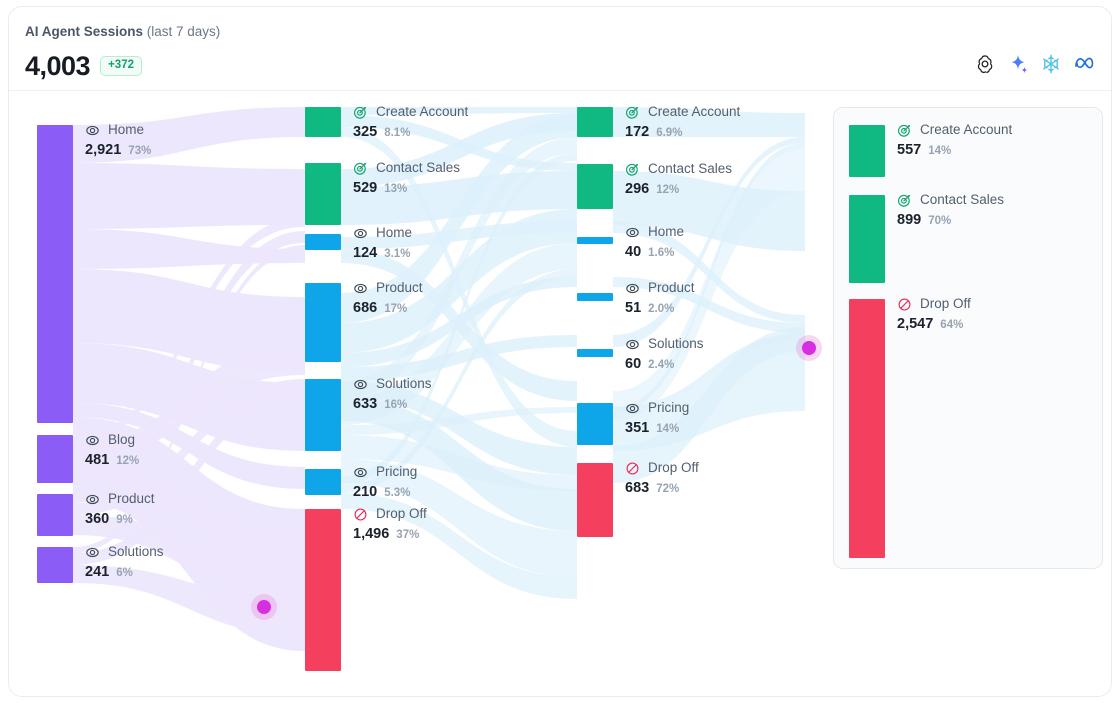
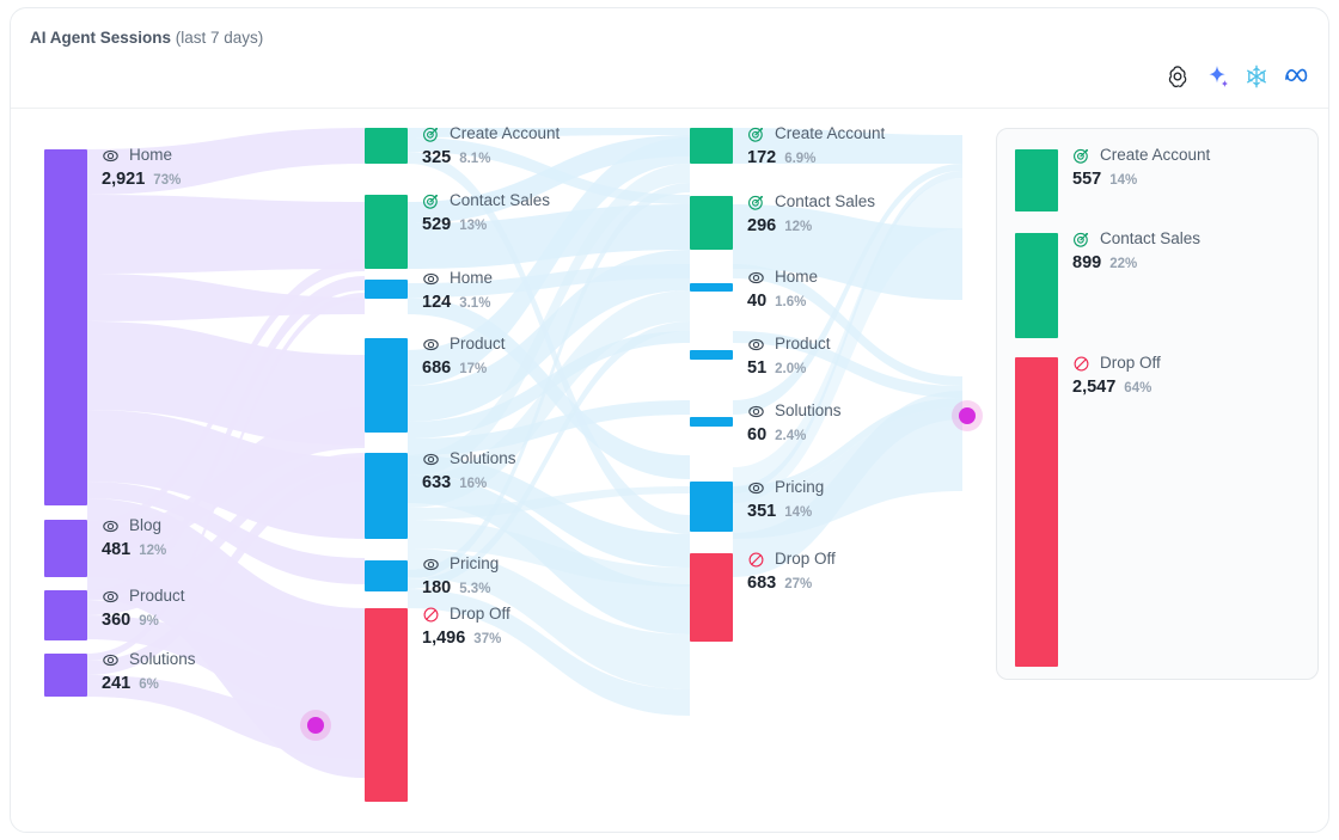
  AI Agent Sessions (last 7 days)
- 4,003
- +372
  Home
  2,921
  73%
  Blog
  481
  12%
  Product
  360
  9%
  Solutions
  241
  6%
  Create Account
  325
  8.1%
  Contact Sales
  529
  13%
  Home
  124
  3.1%
  Product
  686
  17%
  Solutions
  633
  16%
  Pricing
- 210
+ 180
  5.3%
  Drop Off
  1,496
  37%
  Create Account
  172
  6.9%
  Contact Sales
  296
  12%
  Home
  40
  1.6%
  Product
  51
  2.0%
  Solutions
  60
  2.4%
  Pricing
  351
  14%
  Drop Off
  683
- 72%
+ 27%
  Create Account
  557
  14%
  Contact Sales
  899
- 70%
+ 22%
  Drop Off
  2,547
  64%
